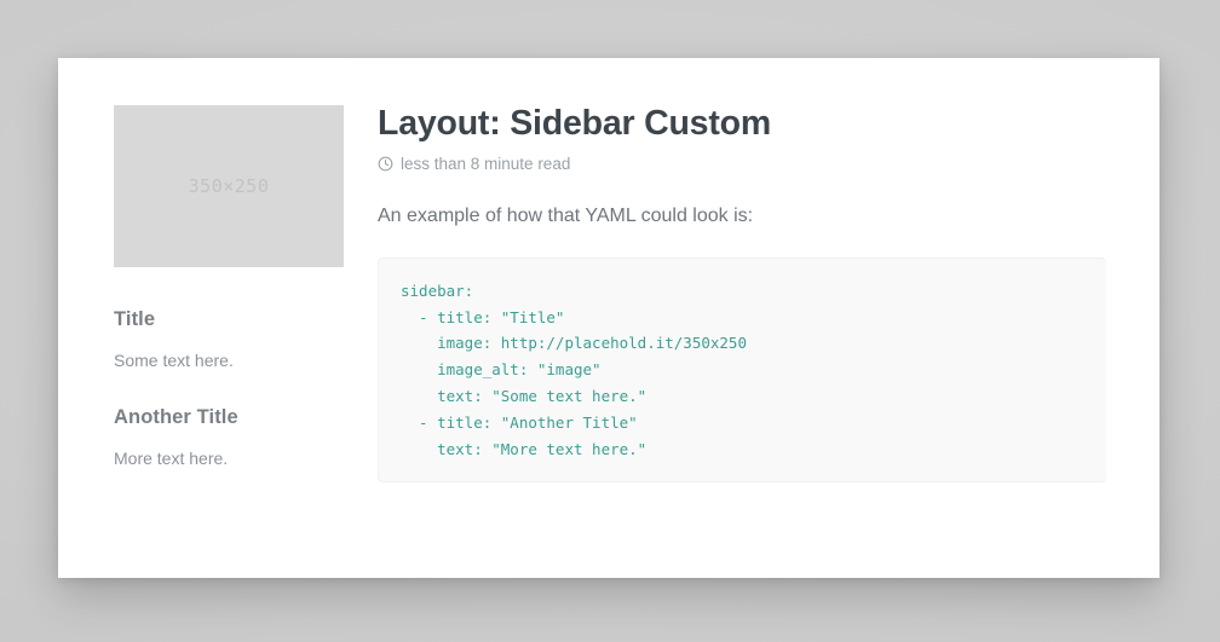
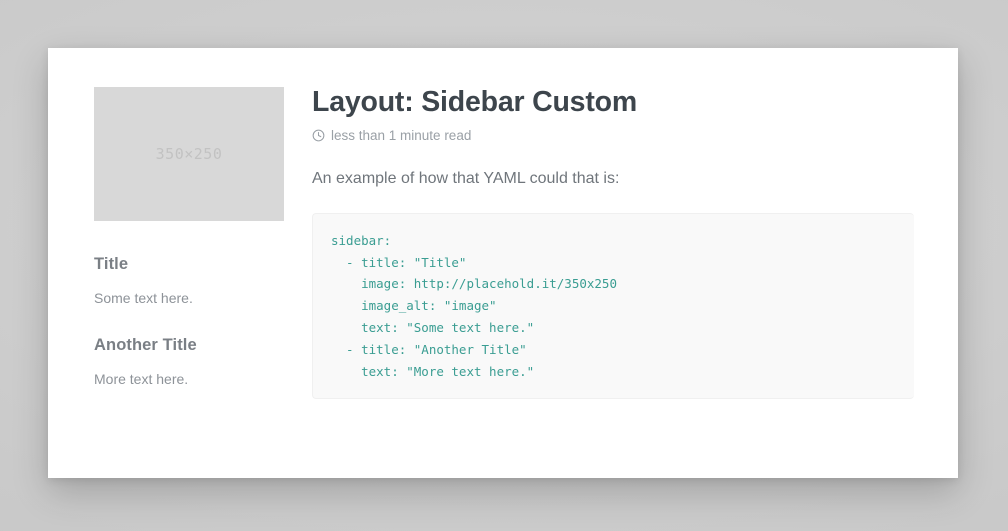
  Title
  Some text here.
  Another Title
  More text here.
  Layout: Sidebar Custom
- less than 8 minute read
+ less than 1 minute read
- An example of how that YAML could look is:
+ An example of how that YAML could that is:
  sidebar:
  - title: "Title"
  image: http://placehold.it/350x250
  image_alt: "image"
  text: "Some text here."
  - title: "Another Title"
  text: "More text here."
